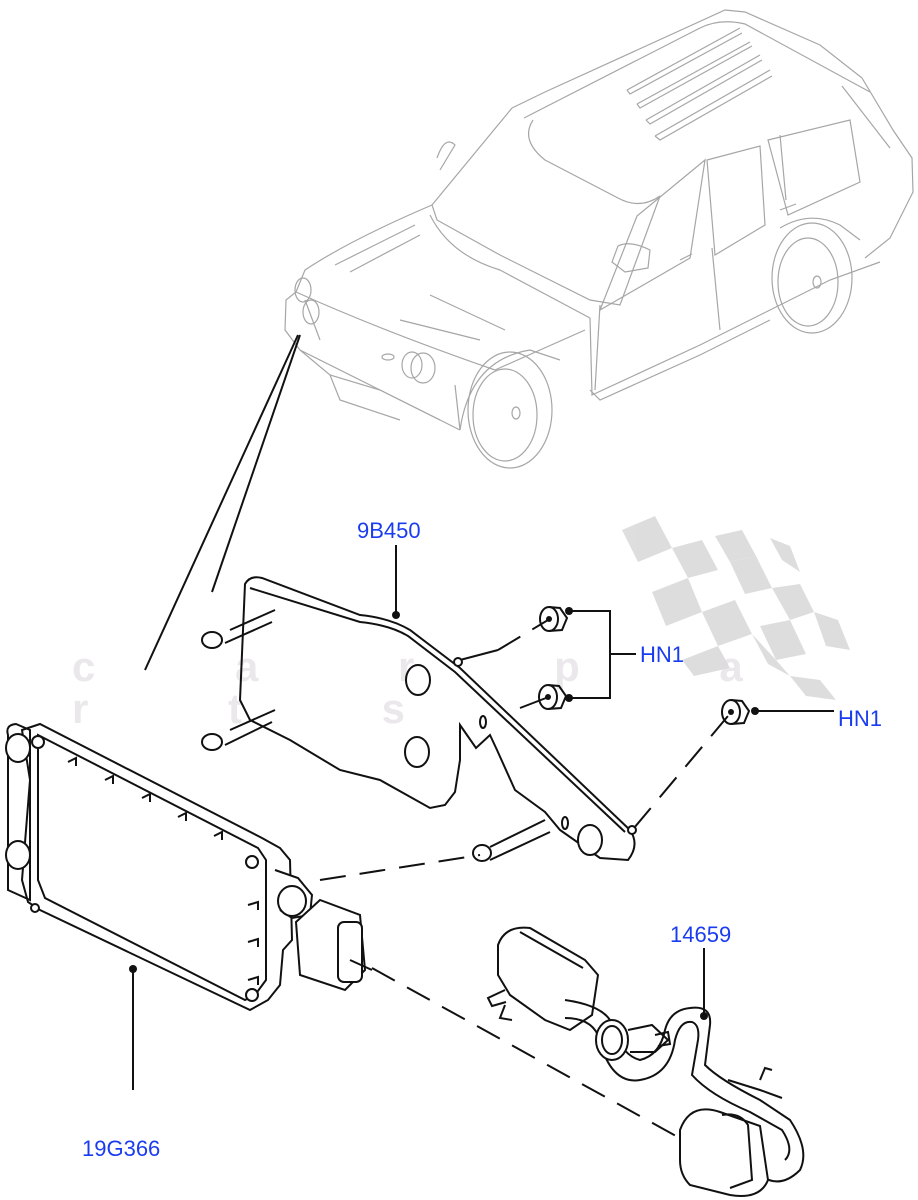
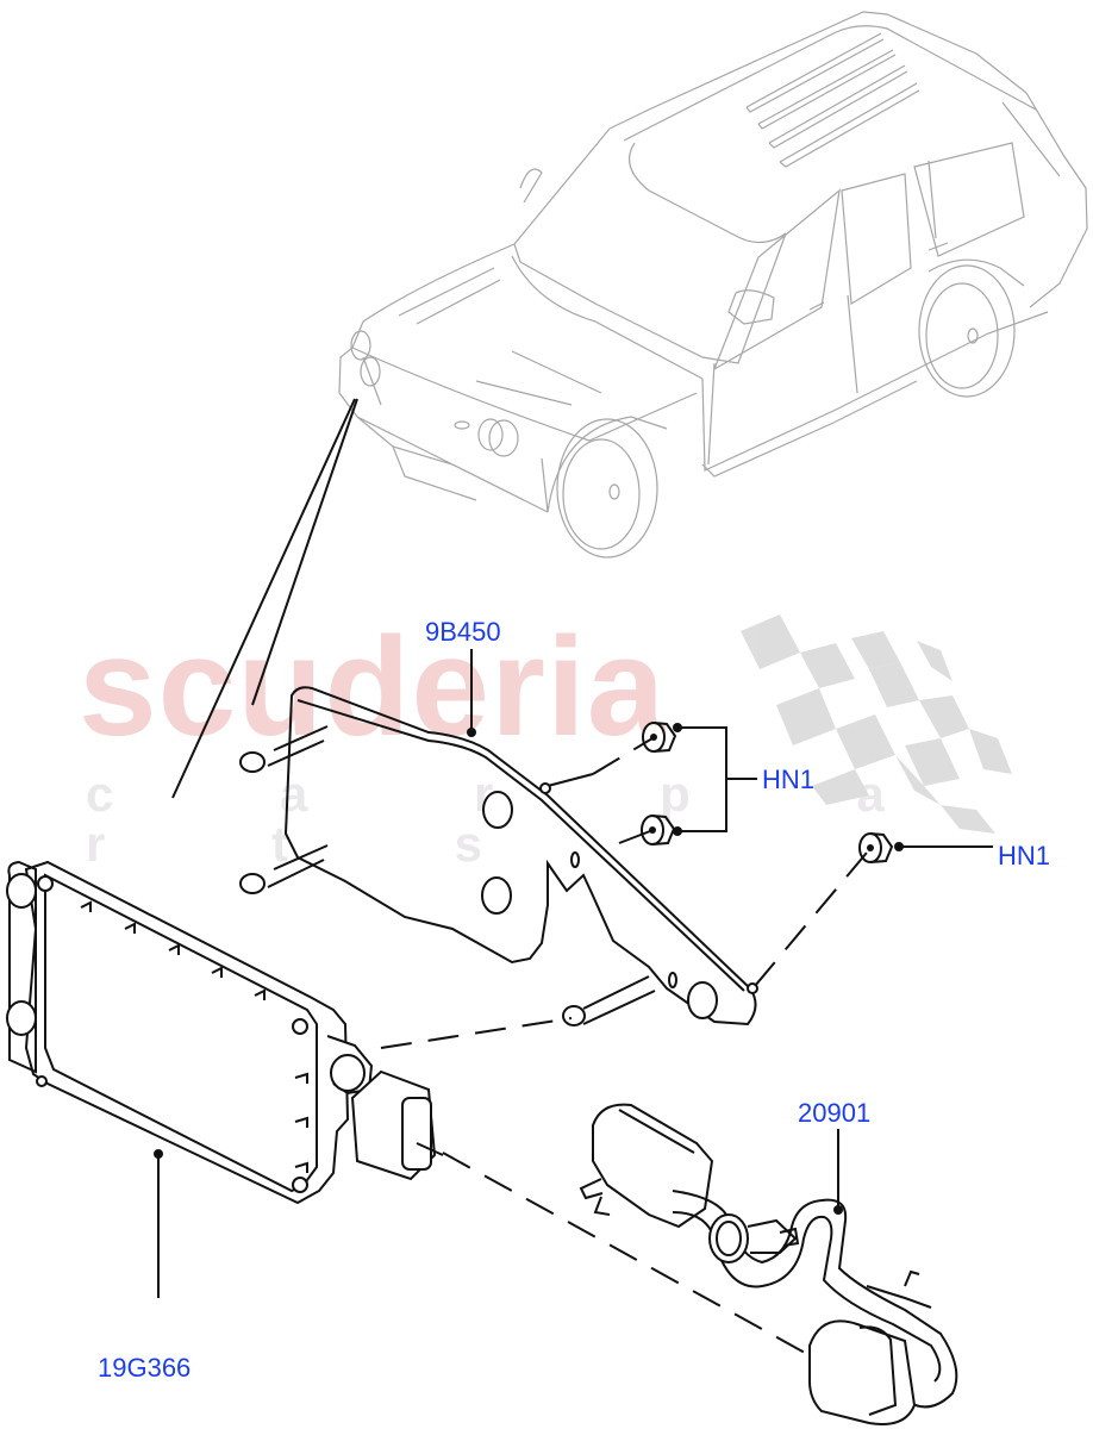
+ scuderia
  c a r p a r t s
  9B450
  HN1
  HN1
- 14659
+ 20901
  19G366
